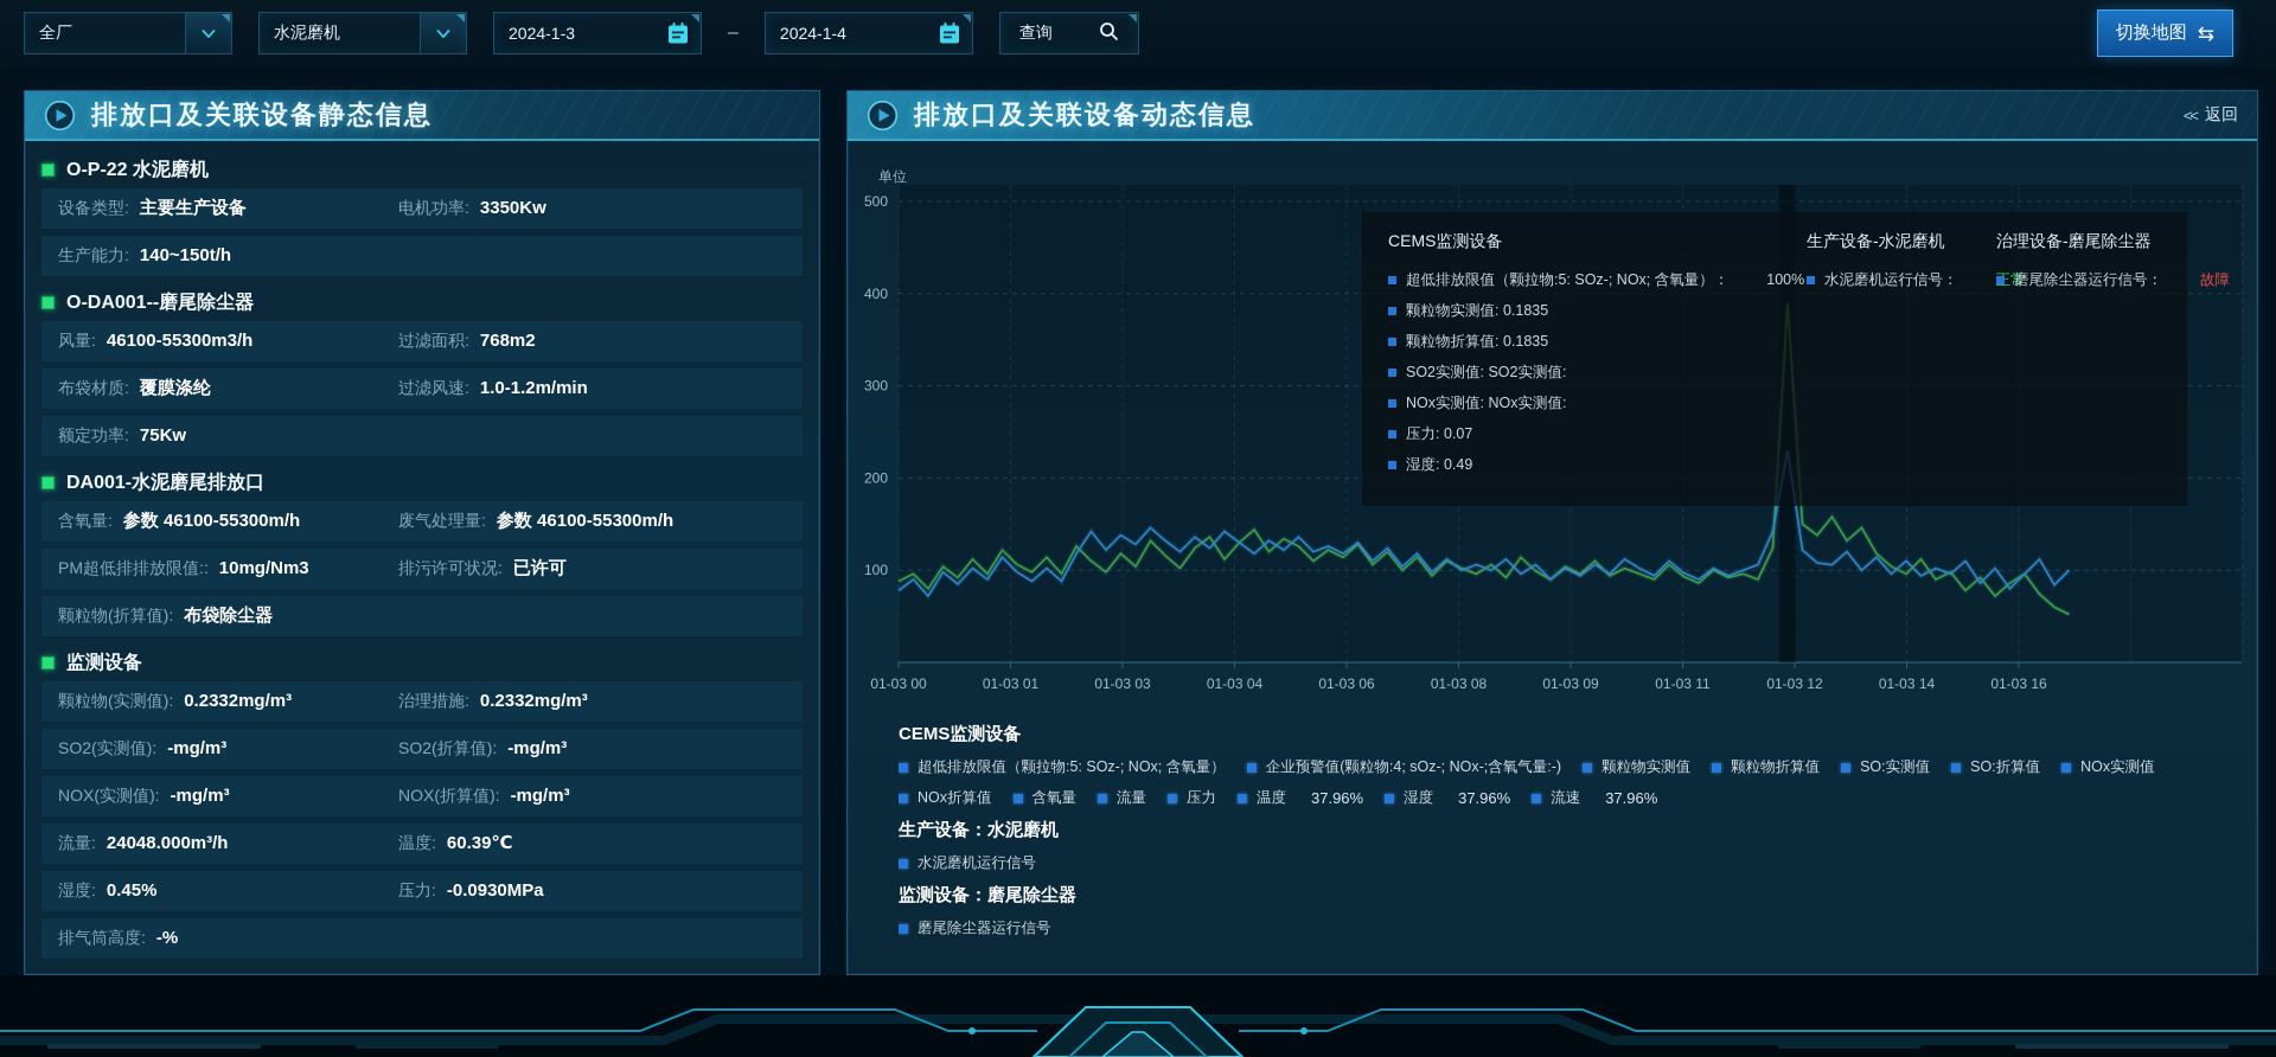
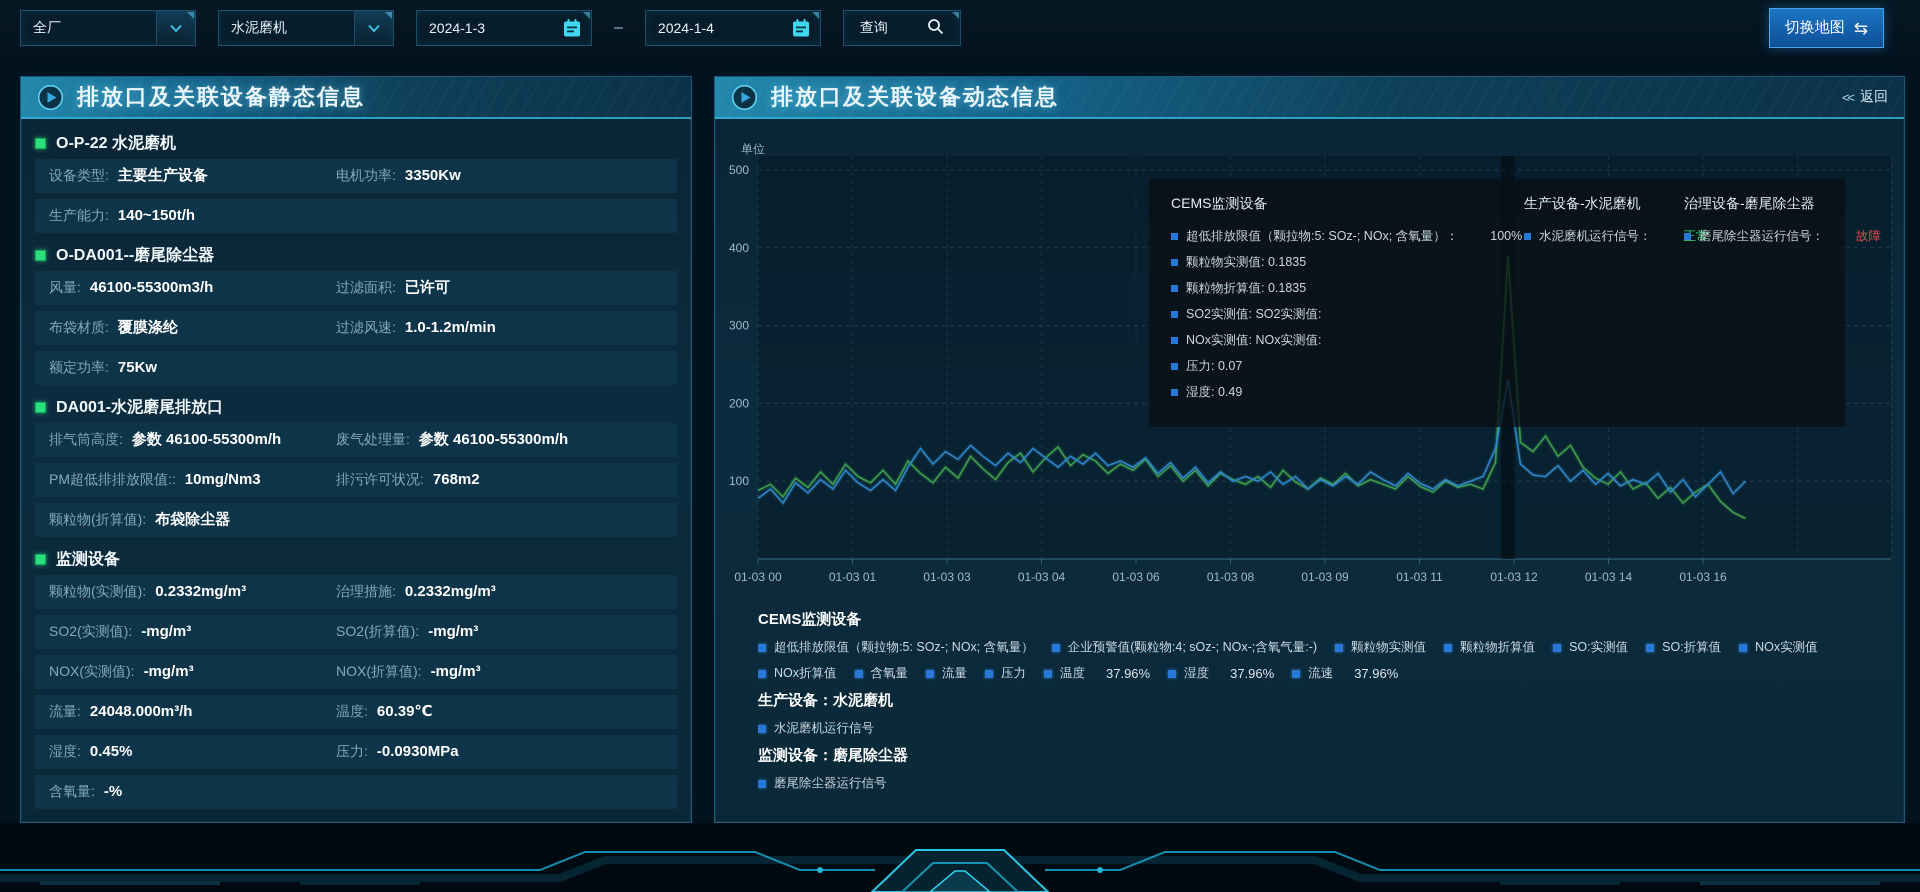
  全厂
  水泥磨机
  2024-1-3
  –
  2024-1-4
  查询
  切换地图
  ⇆
  O-P-22 水泥磨机
  设备类型:
  主要生产设备
  电机功率:
  3350Kw
  生产能力:
  140~150t/h
  O-DA001--磨尾除尘器
  风量:
  46100-55300m3/h
  过滤面积:
- 768m2
+ 已许可
  布袋材质:
  覆膜涤纶
  过滤风速:
  1.0-1.2m/min
  额定功率:
  75Kw
  DA001-水泥磨尾排放口
- 含氧量:
+ 排气筒高度:
  参数 46100-55300m/h
  废气处理量:
  参数 46100-55300m/h
  PM超低排排放限值::
  10mg/Nm3
  排污许可状况:
- 已许可
+ 768m2
  颗粒物(折算值):
  布袋除尘器
  监测设备
  颗粒物(实测值):
  0.2332mg/m³
  治理措施:
  0.2332mg/m³
  SO2(实测值):
  -mg/m³
  SO2(折算值):
  -mg/m³
  NOX(实测值):
  -mg/m³
  NOX(折算值):
  -mg/m³
  流量:
  24048.000m³/h
  温度:
  60.39℃
  湿度:
  0.45%
  压力:
  -0.0930MPa
- 排气筒高度:
+ 含氧量:
  -%
  单位
  100
  200
  300
  400
  500
  01-03 00
  01-03 01
  01-03 03
  01-03 04
  01-03 06
  01-03 08
  01-03 09
  01-03 11
  01-03 12
  01-03 14
  01-03 16
  CEMS监测设备
  超低排放限值（颗拉物:5: SOz-; NOx; 含氧量）：
  100%
  颗粒物实测值: 0.1835
  颗粒物折算值: 0.1835
  SO2实测值: SO2实测值:
  NOx实测值: NOx实测值:
  压力: 0.07
  湿度: 0.49
  生产设备-水泥磨机
  水泥磨机运行信号：
  治理设备-磨尾除尘器
  磨尾除尘器运行信号：
  故障
  CEMS监测设备
  超低排放限值（颗拉物:5: SOz-; NOx; 含氧量）
  企业预警值(颗粒物:4; sOz-; NOx-;含氧气量:-)
  颗粒物实测值
  颗粒物折算值
  SO:实测值
  SO:折算值
  NOx实测值
  NOx折算值
  含氧量
  流量
  压力
  温度
  37.96%
  湿度
  37.96%
  流速
  37.96%
  生产设备：水泥磨机
  水泥磨机运行信号
  监测设备：磨尾除尘器
  磨尾除尘器运行信号
